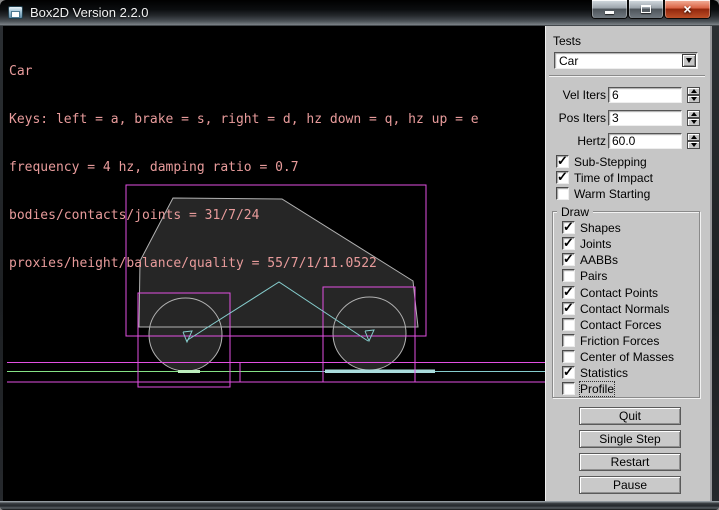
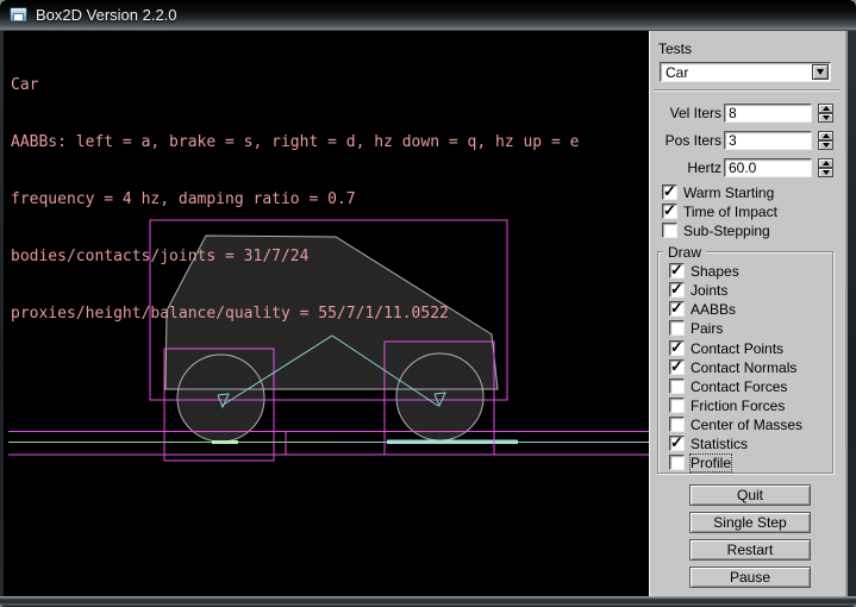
  Box2D Version 2.2.0
- ×
  Car
- Keys: left = a, brake = s, right = d, hz down = q, hz up = e
+ AABBs: left = a, brake = s, right = d, hz down = q, hz up = e
  frequency = 4 hz, damping ratio = 0.7
  bodies/contacts/joints = 31/7/24
  proxies/height/balance/quality = 55/7/1/11.0522
  Tests
  Car
  Vel Iters
- 6
+ 8
  Pos Iters
  3
  Hertz
  60.0
  ✓
- Sub-Stepping
+ Warm Starting
  ✓
  Time of Impact
- Warm Starting
+ Sub-Stepping
  Draw
  ✓
  Shapes
  ✓
  Joints
  ✓
  AABBs
  Pairs
  ✓
  Contact Points
  ✓
  Contact Normals
  Contact Forces
  Friction Forces
  Center of Masses
  ✓
  Statistics
  Profile
  Quit
  Single Step
  Restart
  Pause
